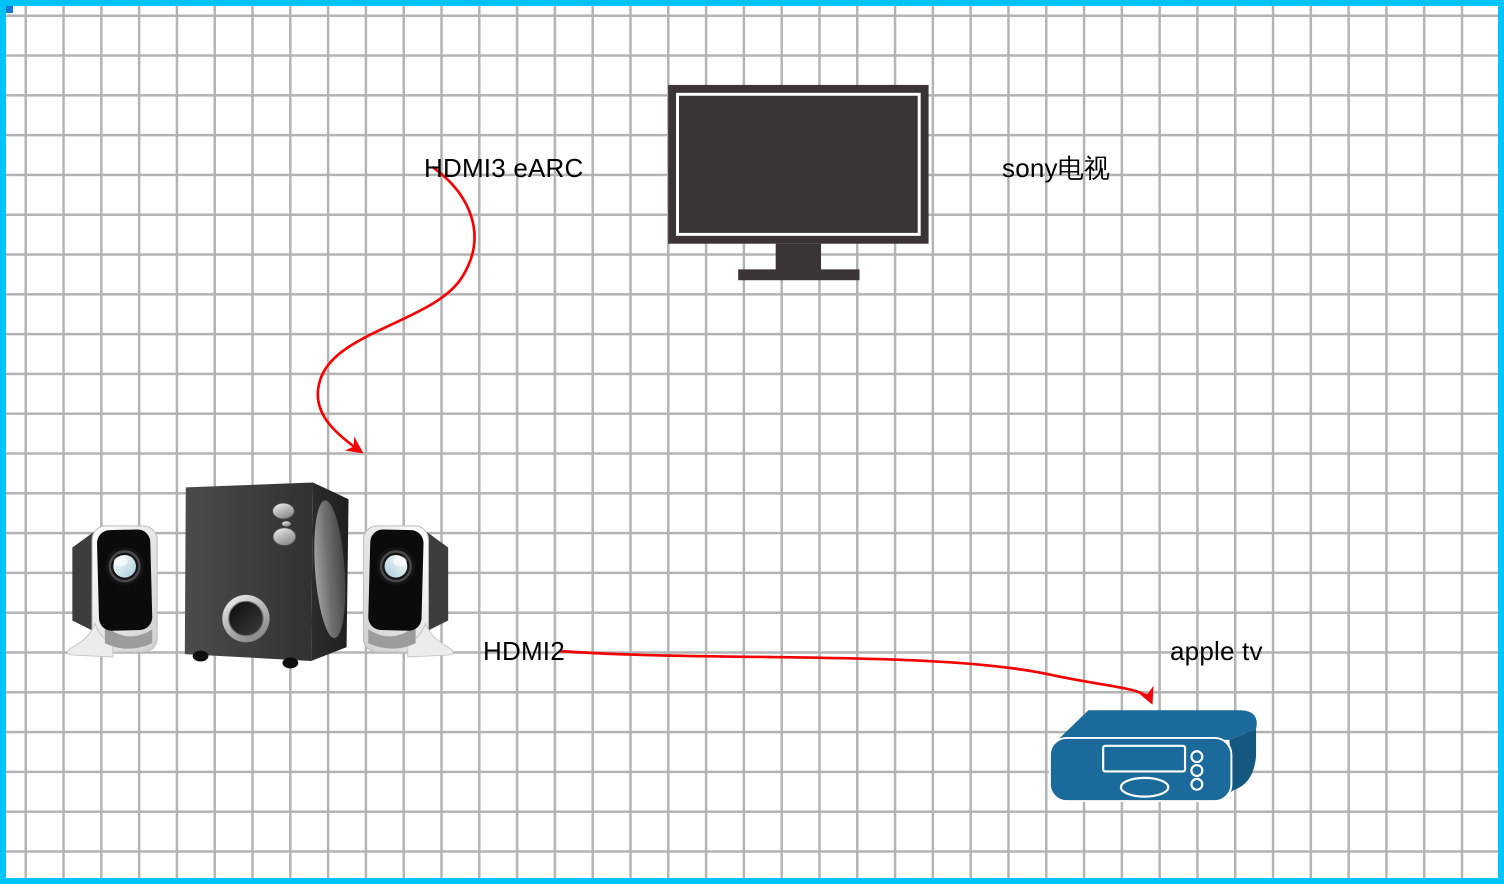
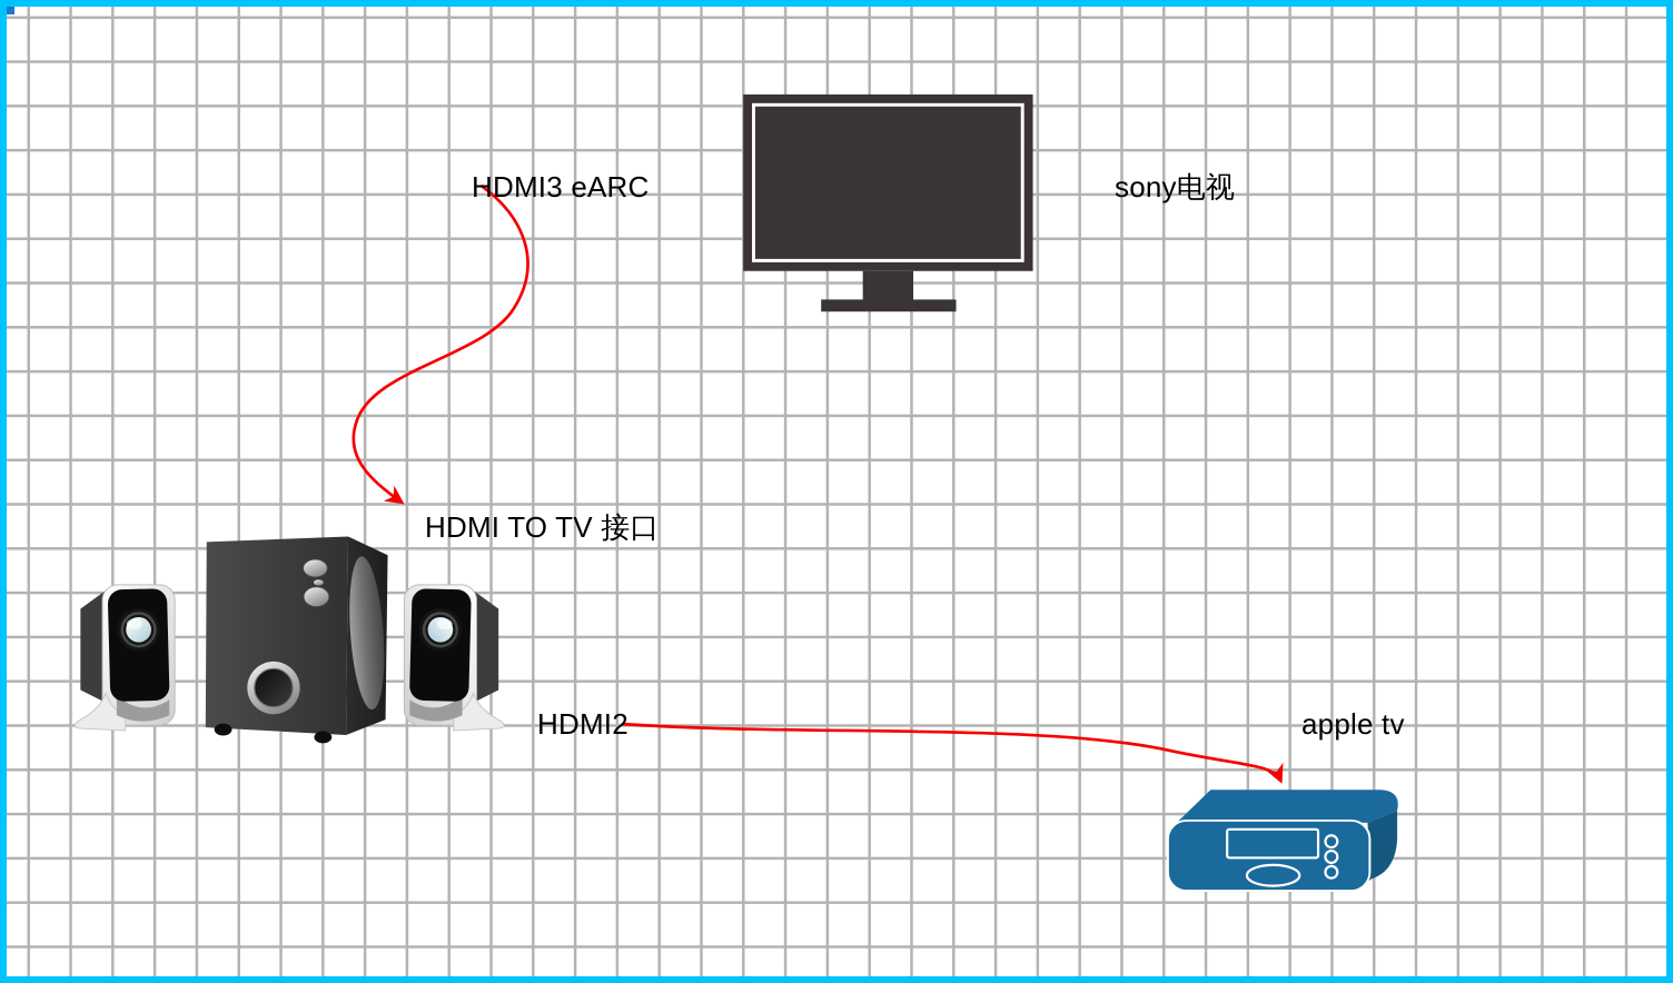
  HDMI3 eARC
  sony电视
+ HDMI TO TV 接口
  HDMI2
  apple tv
